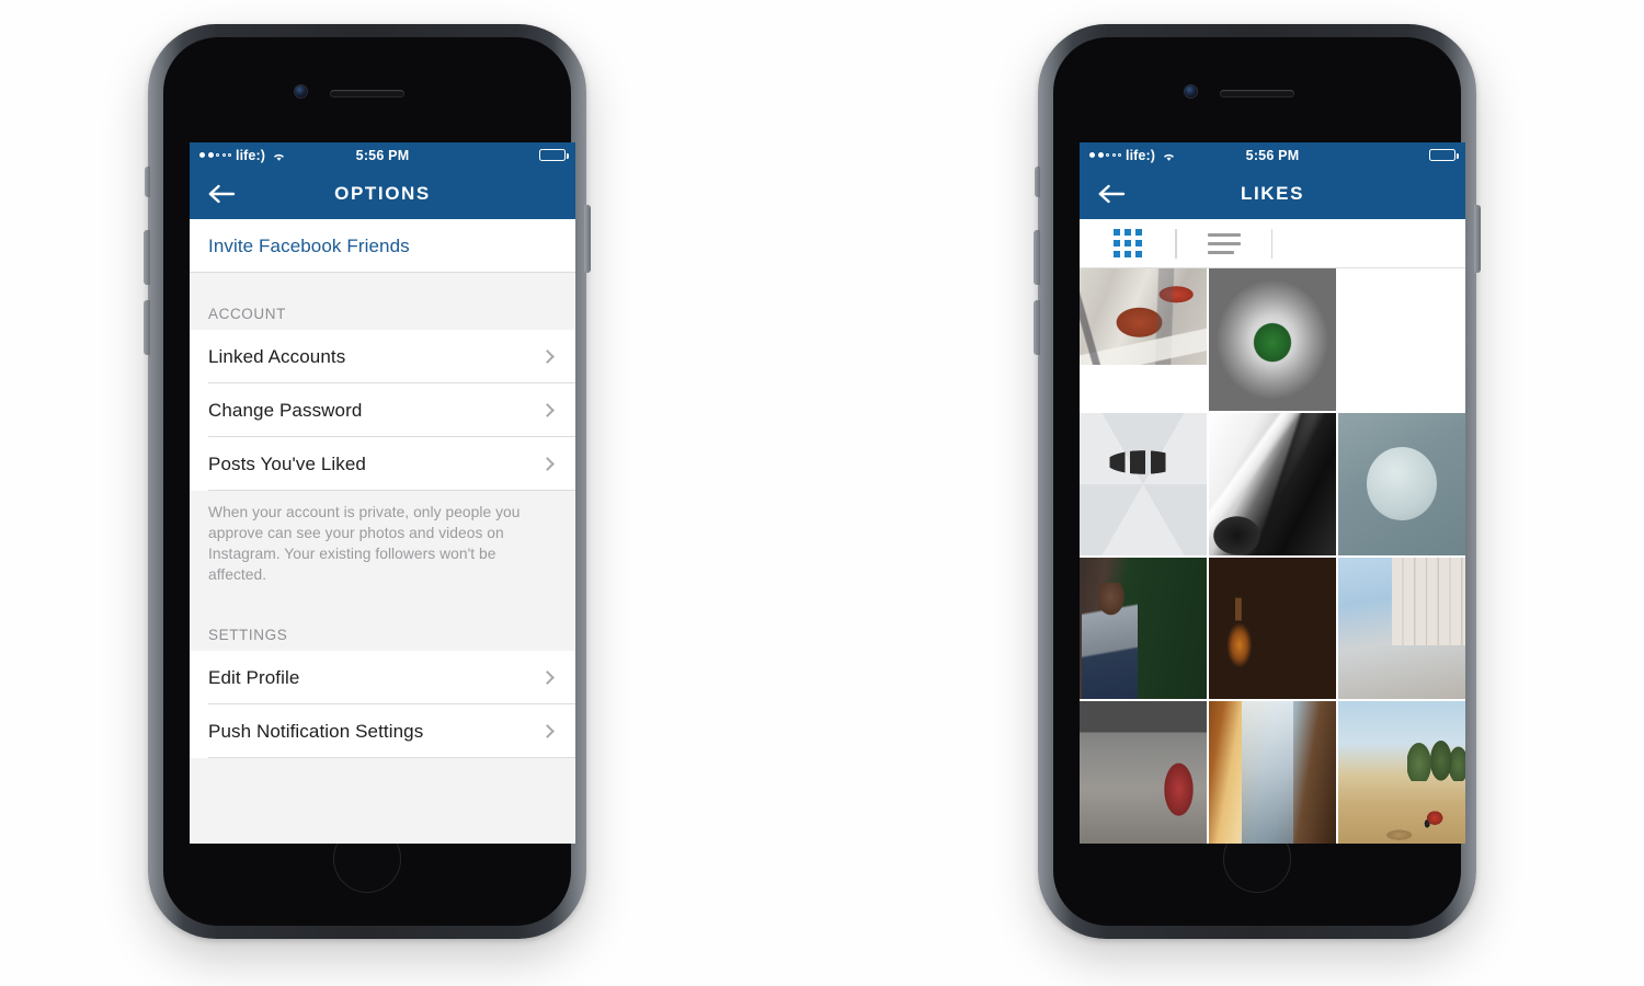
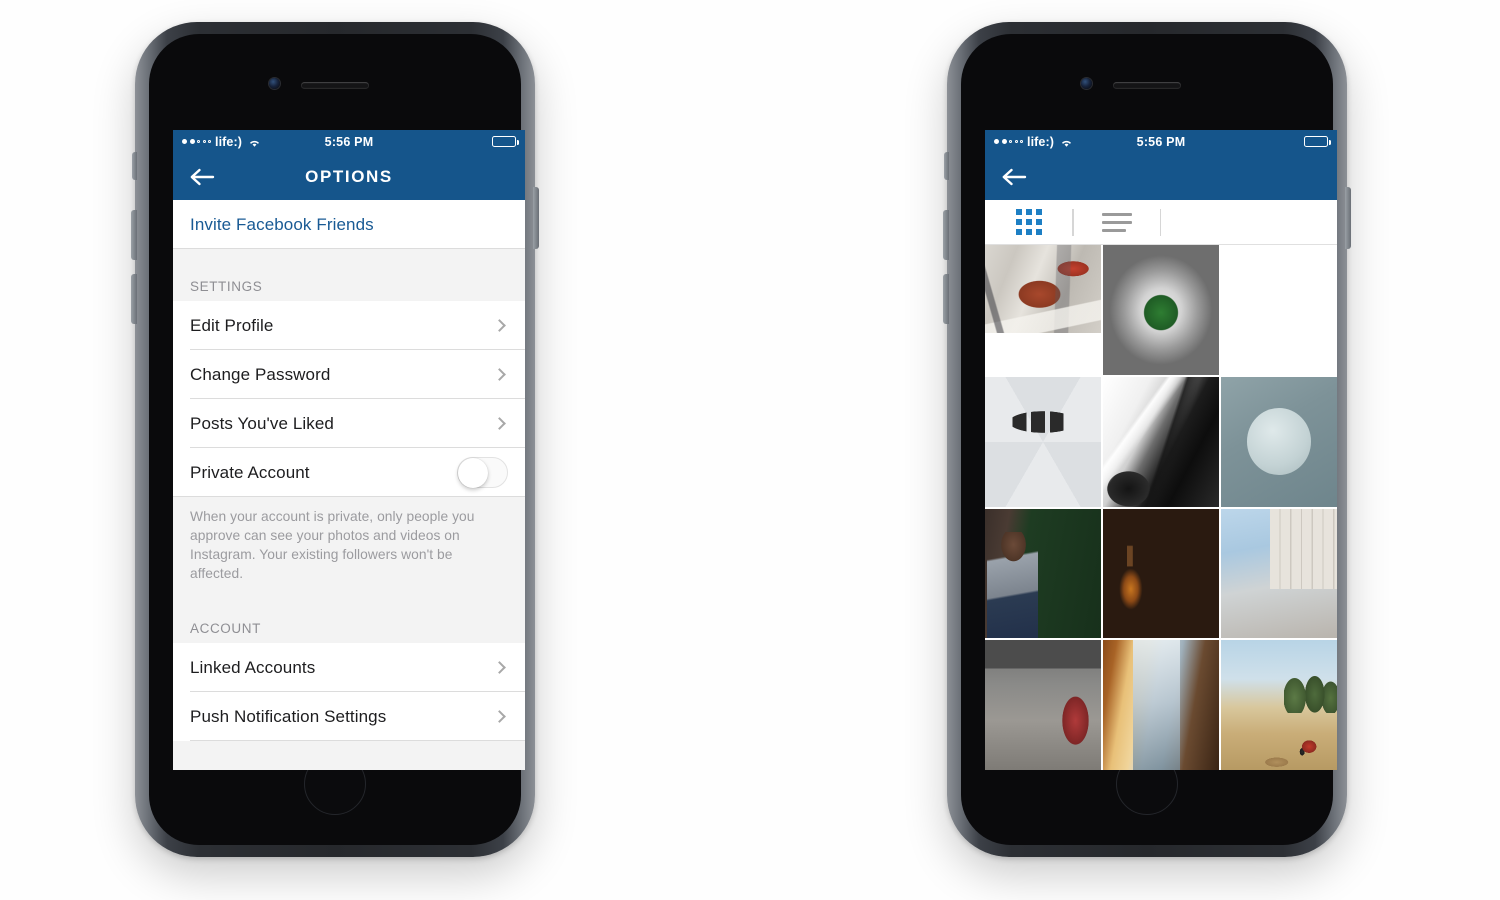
  life:)
  5:56 PM
  OPTIONS
  Invite Facebook Friends
- ACCOUNT
+ SETTINGS
- Linked Accounts
+ Edit Profile
  Change Password
  Posts You've Liked
+ Private Account
  When your account is private, only people you approve can see your photos and videos on Instagram. Your existing followers won't be affected.
- SETTINGS
+ ACCOUNT
- Edit Profile
+ Linked Accounts
  Push Notification Settings
  life:)
  5:56 PM
- LIKES
